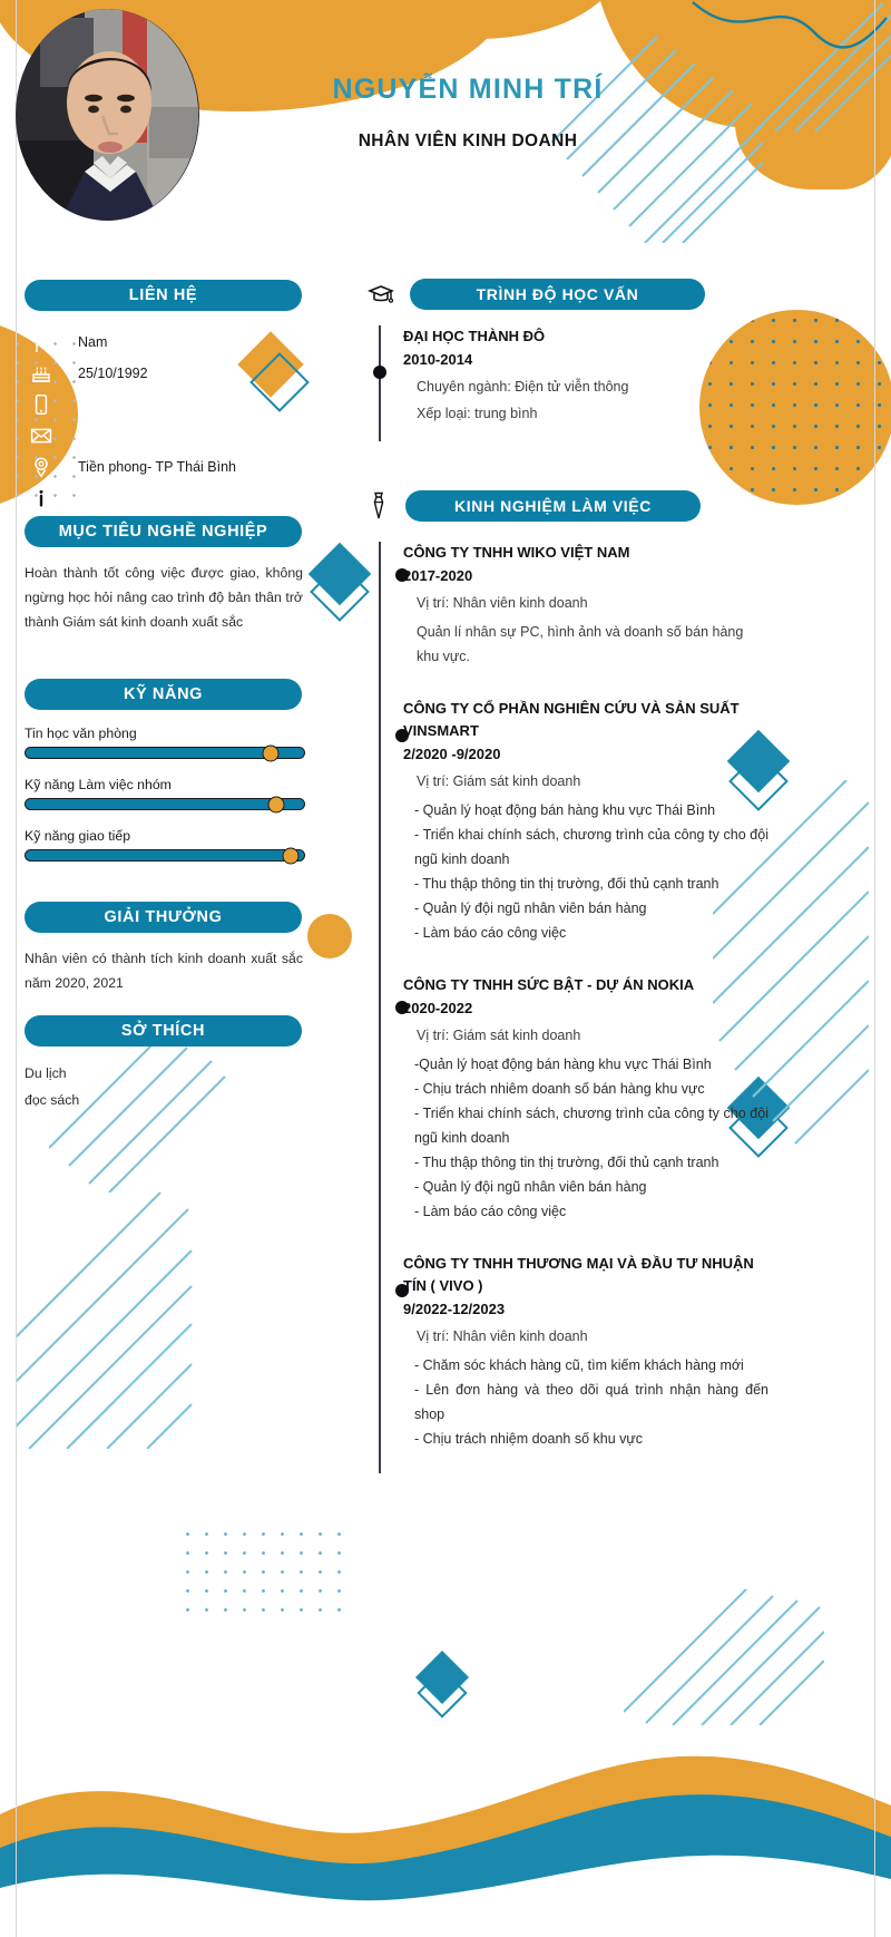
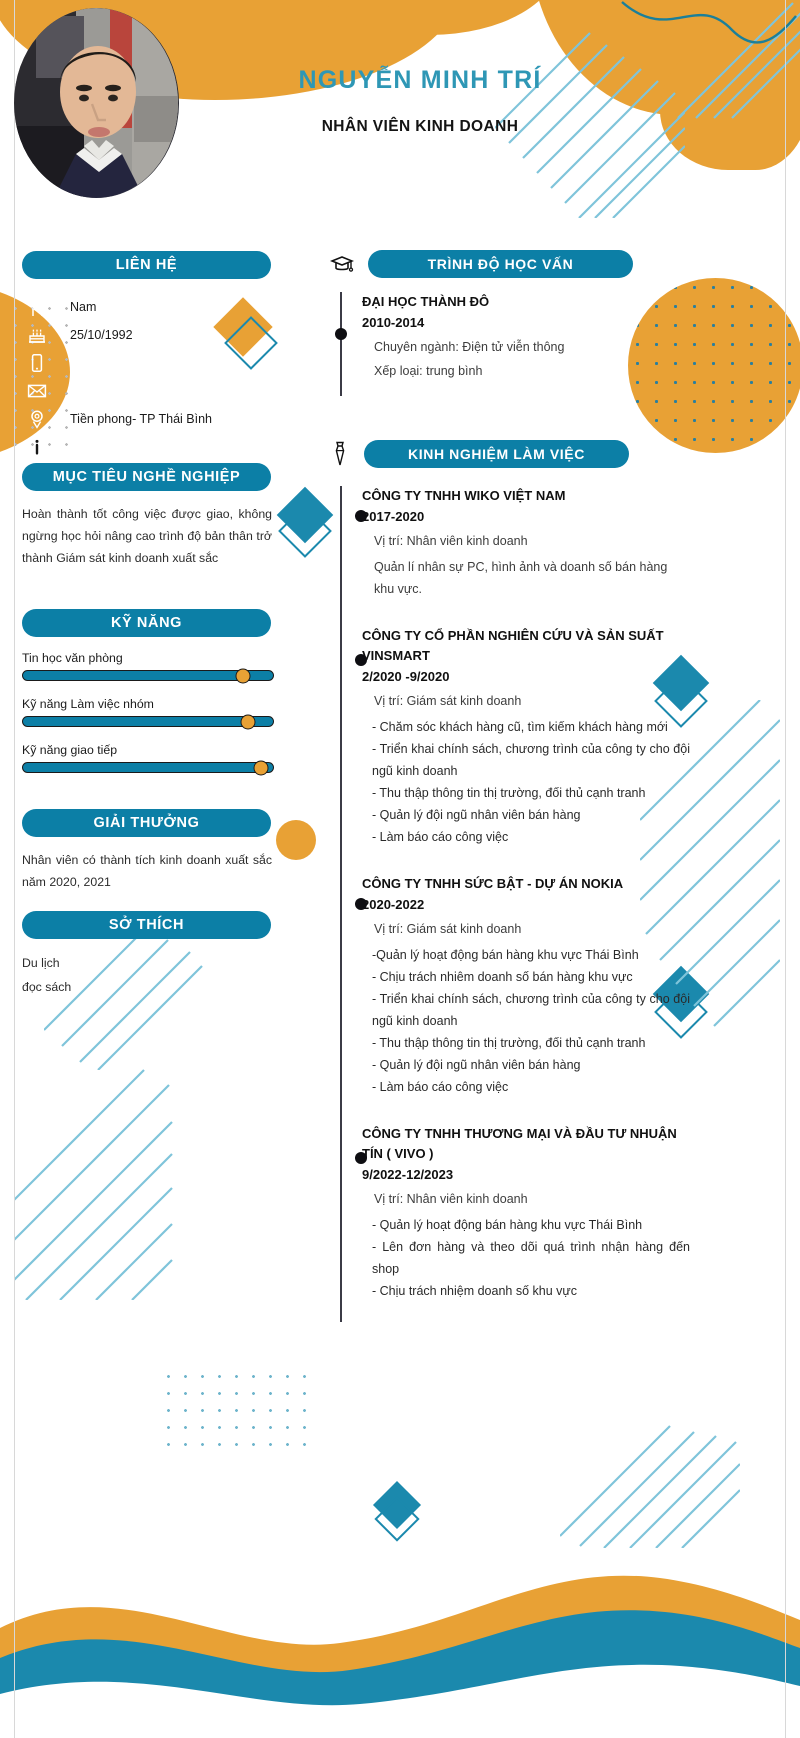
  NGUYỄN MINH TRÍ
  NHÂN VIÊN KINH DOANH
  LIÊN HỆ
  Nam
  25/10/1992
  Tiền phong- TP Thái Bình
  MỤC TIÊU NGHỀ NGHIỆP
  Hoàn thành tốt công việc được giao, không ngừng học hỏi nâng cao trình độ bản thân trở thành Giám sát kinh doanh xuất sắc
  KỸ NĂNG
  Tin học văn phòng
  Kỹ năng Làm việc nhóm
  Kỹ năng giao tiếp
  GIẢI THƯỞNG
  Nhân viên có thành tích kinh doanh xuất sắc năm 2020, 2021
  SỞ THÍCH
  Du lịch
  đọc sách
  TRÌNH ĐỘ HỌC VẤN
  ĐẠI HỌC THÀNH ĐÔ
  2010-2014
  Chuyên ngành: Điện tử viễn thông
  Xếp loại: trung bình
  KINH NGHIỆM LÀM VIỆC
  CÔNG TY TNHH WIKO VIỆT NAM
  017-2020
  Vị trí: Nhân viên kinh doanh
  Quản lí nhân sự PC, hình ảnh và doanh số bán hàng khu vực.
  CÔNG TY CỔ PHẦN NGHIÊN CỨU VÀ SẢN SUẤT VINSMART
  2/2020 -9/2020
  Vị trí: Giám sát kinh doanh
- - Quản lý hoạt động bán hàng khu vực Thái Bình
+ - Chăm sóc khách hàng cũ, tìm kiếm khách hàng mới
  - Triển khai chính sách, chương trình của công ty cho đội ngũ kinh doanh
  - Thu thập thông tin thị trường, đối thủ cạnh tranh
  - Quản lý đội ngũ nhân viên bán hàng
  - Làm báo cáo công việc
  CÔNG TY TNHH SỨC BẬT - DỰ ÁN NOKIA
  020-2022
  Vị trí: Giám sát kinh doanh
  -Quản lý hoạt động bán hàng khu vực Thái Bình
  - Chịu trách nhiêm doanh số bán hàng khu vực
  - Triển khai chính sách, chương trình của công ty cho đội ngũ kinh doanh
  - Thu thập thông tin thị trường, đối thủ cạnh tranh
  - Quản lý đội ngũ nhân viên bán hàng
  - Làm báo cáo công việc
  CÔNG TY TNHH THƯƠNG MẠI VÀ ĐẦU TƯ NHUẬN TÍN ( VIVO )
  9/2022-12/2023
  Vị trí: Nhân viên kinh doanh
- - Chăm sóc khách hàng cũ, tìm kiếm khách hàng mới
+ - Quản lý hoạt động bán hàng khu vực Thái Bình
  - Lên đơn hàng và theo dõi quá trình nhận hàng đến shop
  - Chịu trách nhiệm doanh số khu vực
